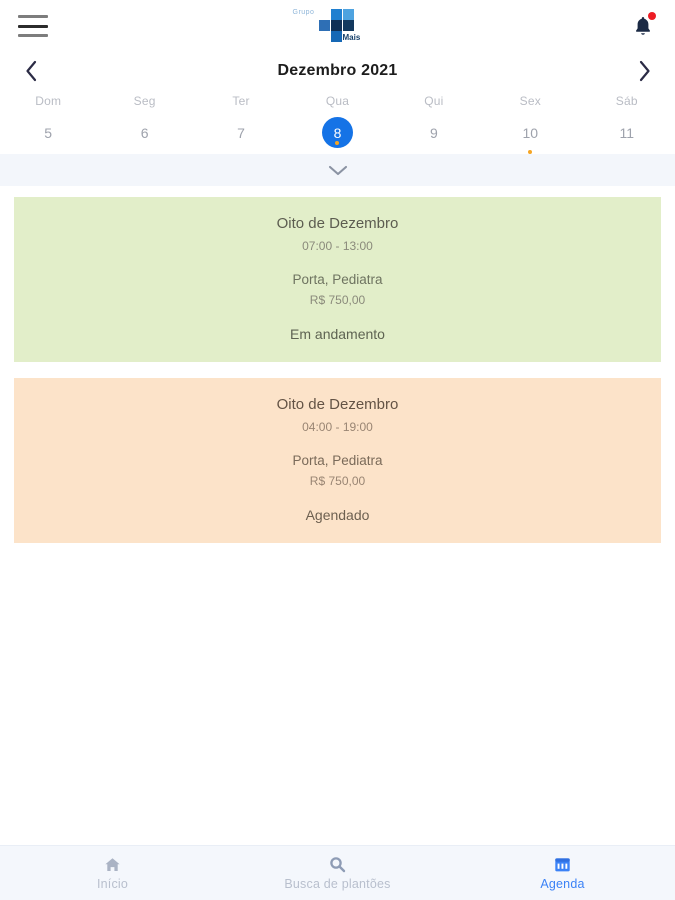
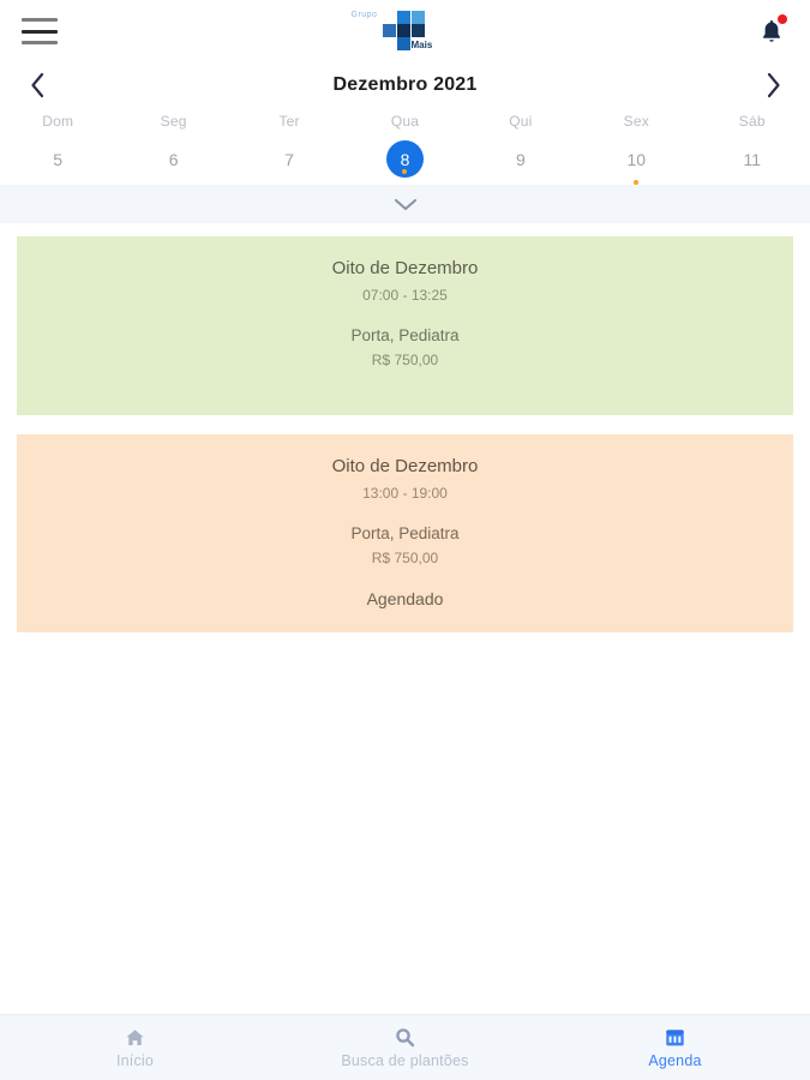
  Mais
  Dezembro 2021
  Dom
  5
  Seg
  6
  Ter
  7
  Qua
  8
  Qui
  9
  Sex
  10
  Sáb
  11
  Oito de Dezembro
- 07:00 - 13:00
+ 07:00 - 13:25
  Porta, Pediatra
  R$ 750,00
- Em andamento
  Oito de Dezembro
- 04:00 - 19:00
+ 13:00 - 19:00
  Porta, Pediatra
  R$ 750,00
  Agendado
  Início
  Busca de plantões
  Agenda
